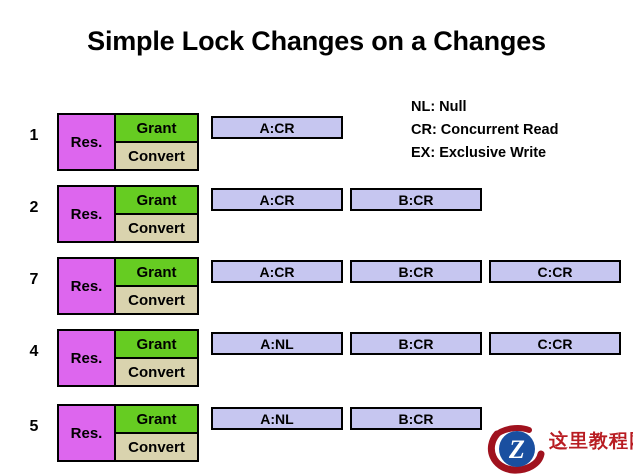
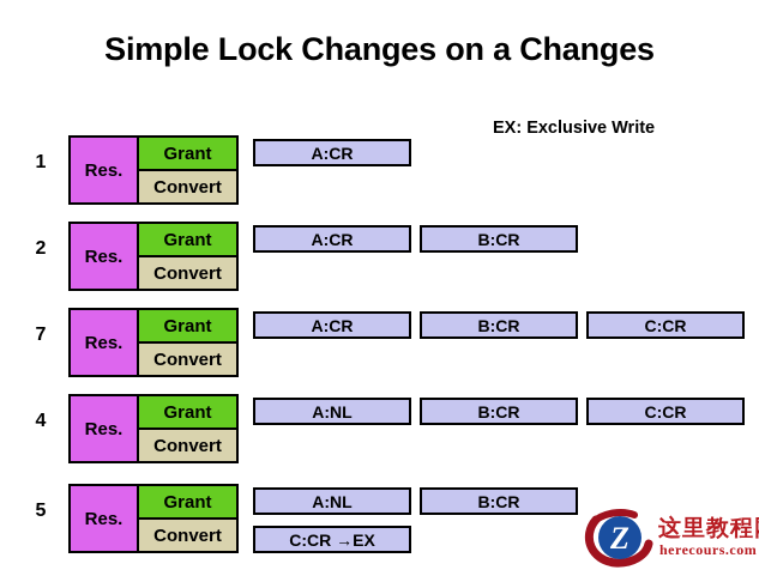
  Simple Lock Changes on a Changes
- NL: Null
- CR: Concurrent Read
  EX: Exclusive Write
  1
  Res.
  Grant
  Convert
  A:CR
  2
  Res.
  Grant
  Convert
  A:CR
  B:CR
  7
  Res.
  Grant
  Convert
  A:CR
  B:CR
  C:CR
  4
  Res.
  Grant
  Convert
  A:NL
  B:CR
  C:CR
  5
  Res.
  Grant
  Convert
  A:NL
  B:CR
+ C:CR →EX
  Z
  这里教程
+ herecours.com
